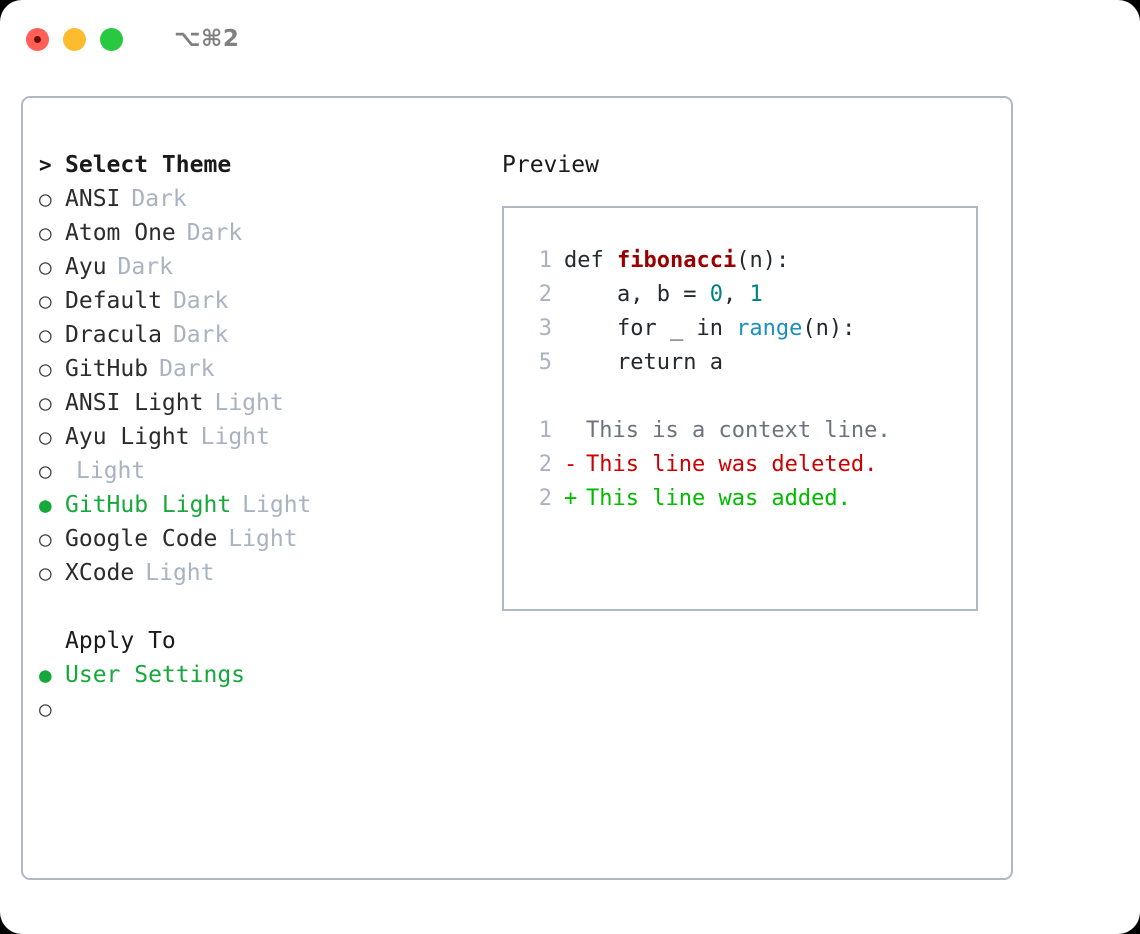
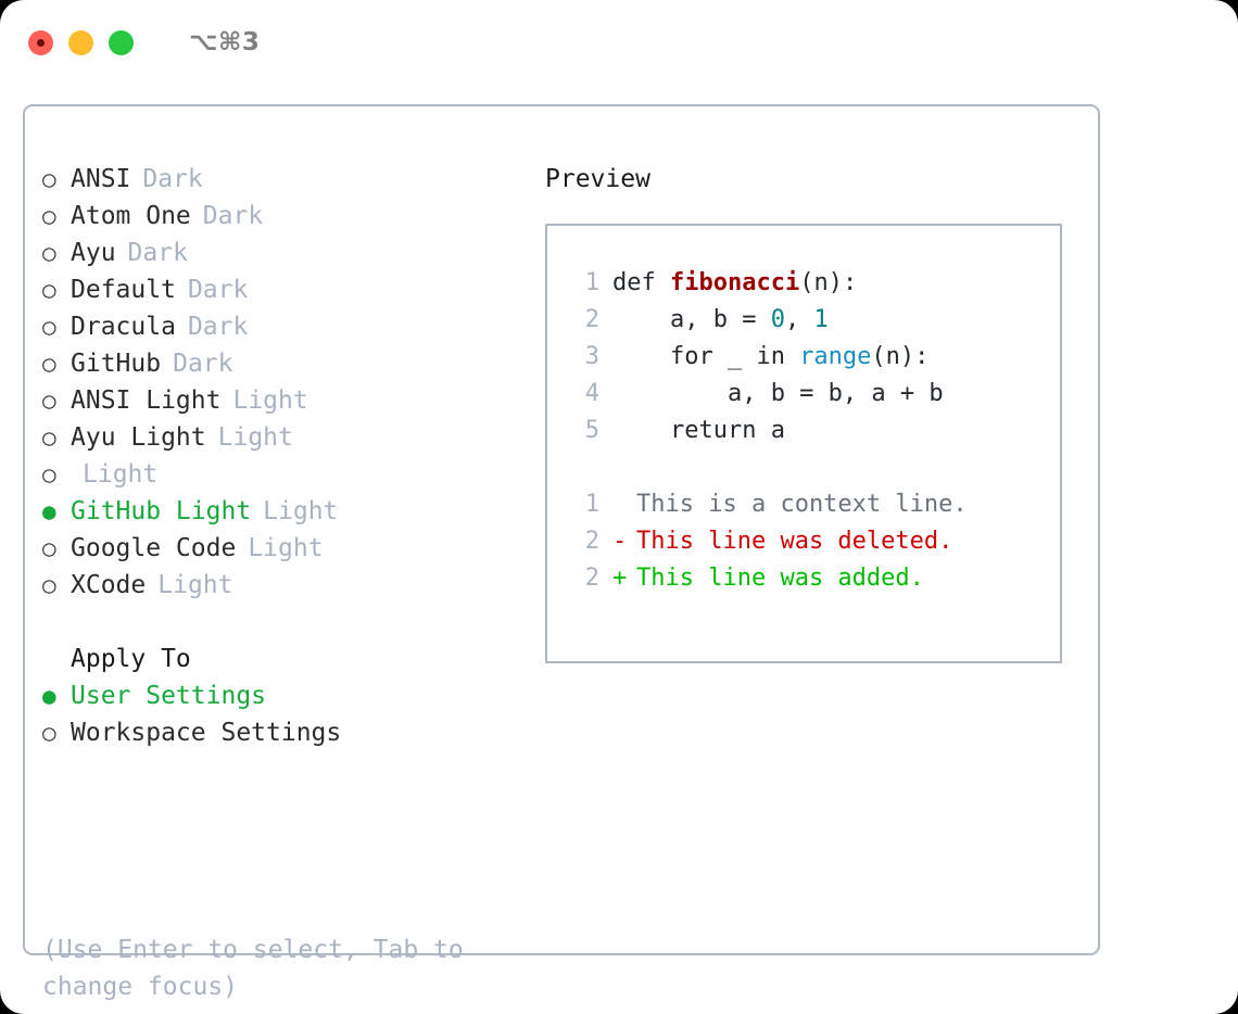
- ⌥⌘2
+ ⌥⌘3
- >
- Select Theme
  ○
  ANSI
  Dark
  ○
  Atom One
  Dark
  ○
  Ayu
  Dark
  ○
  Default
  Dark
  ○
  Dracula
  Dark
  ○
  GitHub
  Dark
  ○
  ANSI Light
  Light
  ○
  Ayu Light
  Light
  ○
  Light
  ●
  GitHub Light
  Light
  ○
  Google Code
  Light
  ○
  XCode
  Light
  Apply To
  ●
  User Settings
  ○
+ Workspace Settings
+ (Use Enter to select, Tab to change focus)
  Preview
  1
  def fibonacci(n):
  2
  a, b = 0, 1
  3
  for _ in range(n):
+ 4
+ a, b = b, a + b
  5
  return a
  1
  This is a context line.
  2
  -
  This line was deleted.
  2
  +
  This line was added.
